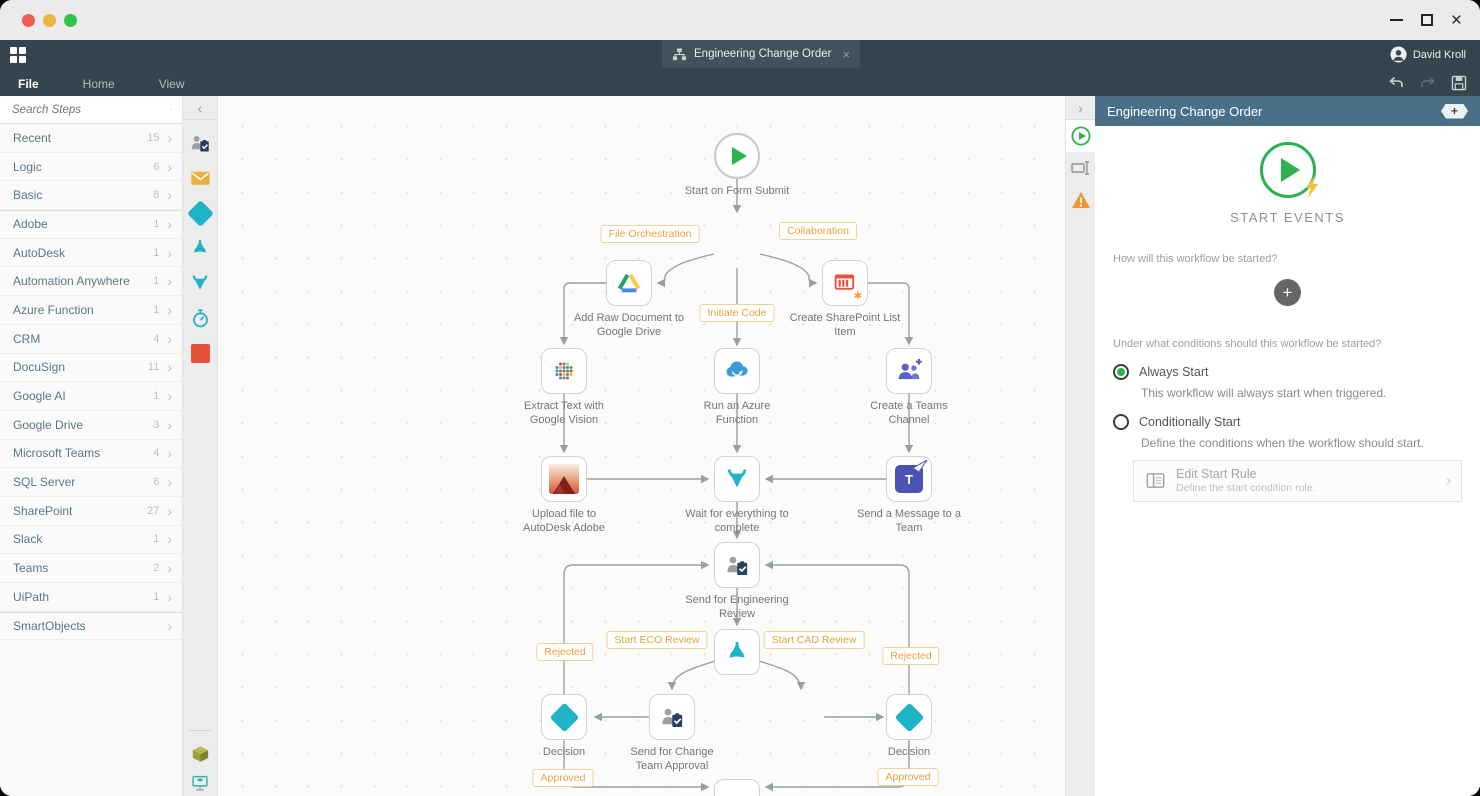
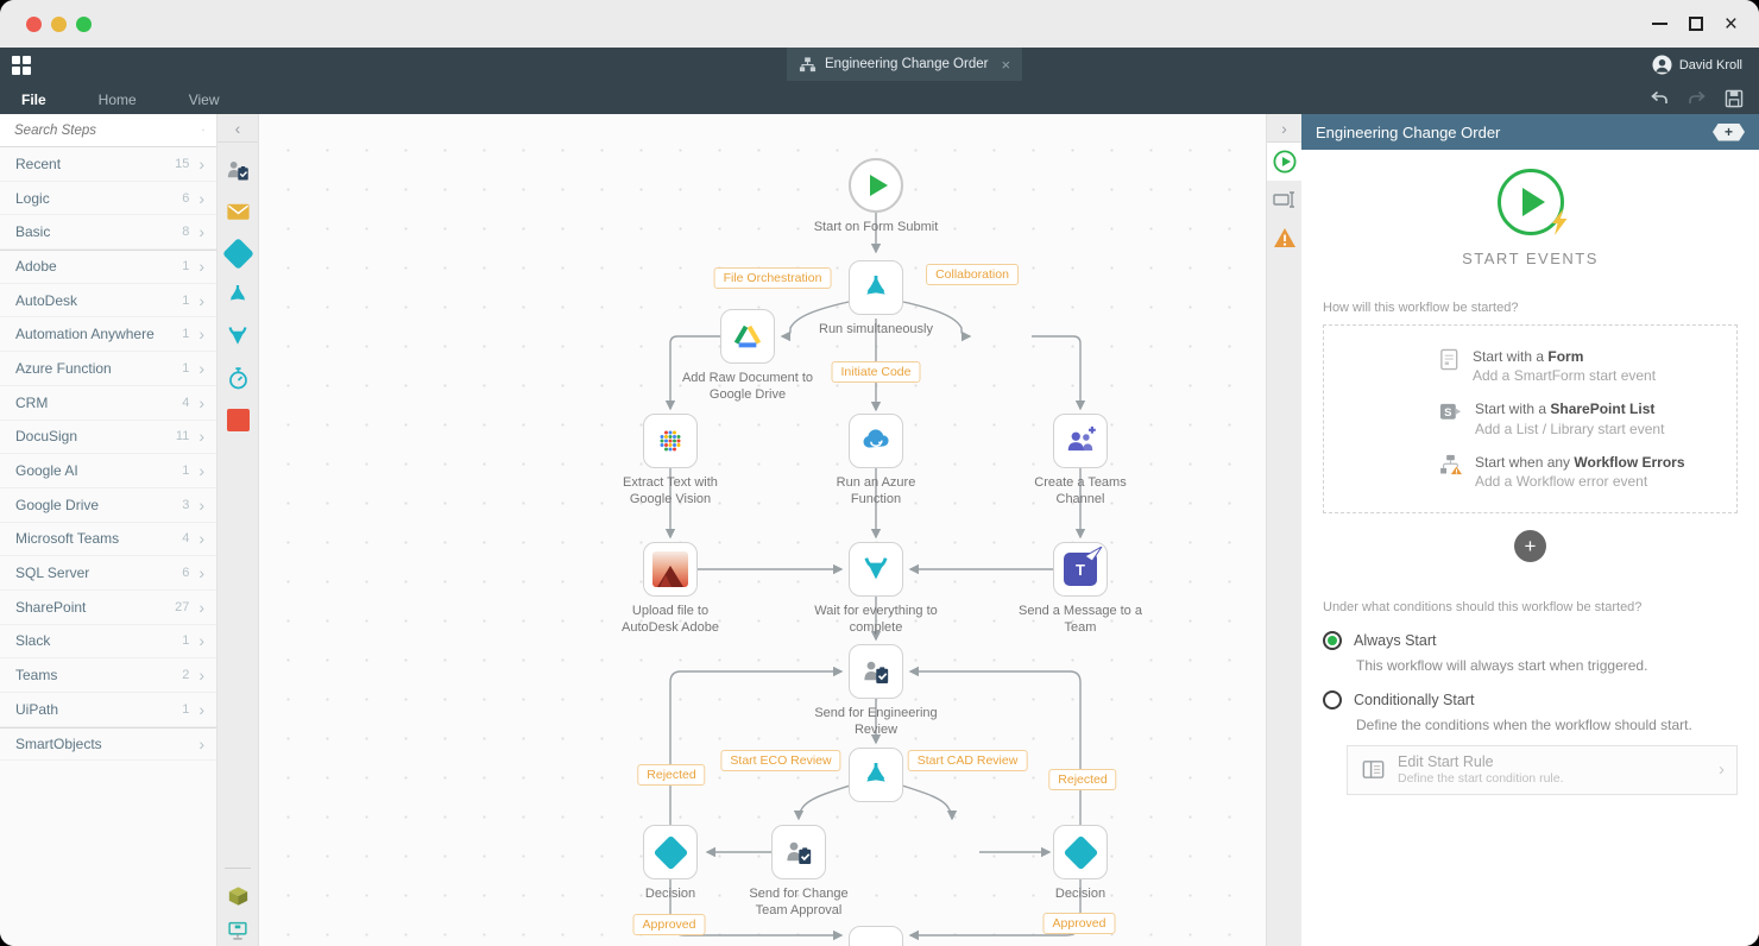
  ×
  File
  Home
  View
  Engineering Change Order
  ×
  David Kroll
  Search Steps
  Recent
  15
  ›
  Logic
  6
  ›
  Basic
  8
  ›
  Adobe
  1
  ›
  AutoDesk
  1
  ›
  Automation Anywhere
  1
  ›
  Azure Function
  1
  ›
  CRM
  4
  ›
  DocuSign
  11
  ›
  Google AI
  1
  ›
  Google Drive
  3
  ›
  Microsoft Teams
  4
  ›
  SQL Server
  6
  ›
  SharePoint
  27
  ›
  Slack
  1
  ›
  Teams
  2
  ›
  UiPath
  1
  ›
  SmartObjects
  ›
  ‹
  Start on Form Submit
+ Run simultaneously
  Add Raw Document to Google Drive
- ✱
- Create SharePoint List Item
  Extract Text with Google Vision
  Run an Azure Function
  Create a Teams Channel
  Upload file to AutoDesk Adobe
  Wait for everything to complete
  T
  Send a Message to a Team
  Send for Engineering Review
  Decision
  Send for Change Team Approval
  Decision
  File Orchestration
  Collaboration
  Initiate Code
  Start ECO Review
  Start CAD Review
  Rejected
  Rejected
  Approved
  Approved
  ›
  Engineering Change Order
  +
  START EVENTS
  How will this workflow be started?
+ Start with a Form
+ Add a SmartForm start event
+ S
+ Start with a SharePoint List
+ Add a List / Library start event
+ Start when any Workflow Errors
+ Add a Workflow error event
  +
  Under what conditions should this workflow be started?
  Always Start
  This workflow will always start when triggered.
  Conditionally Start
  Define the conditions when the workflow should start.
  Edit Start Rule
  Define the start condition rule.
  ›
